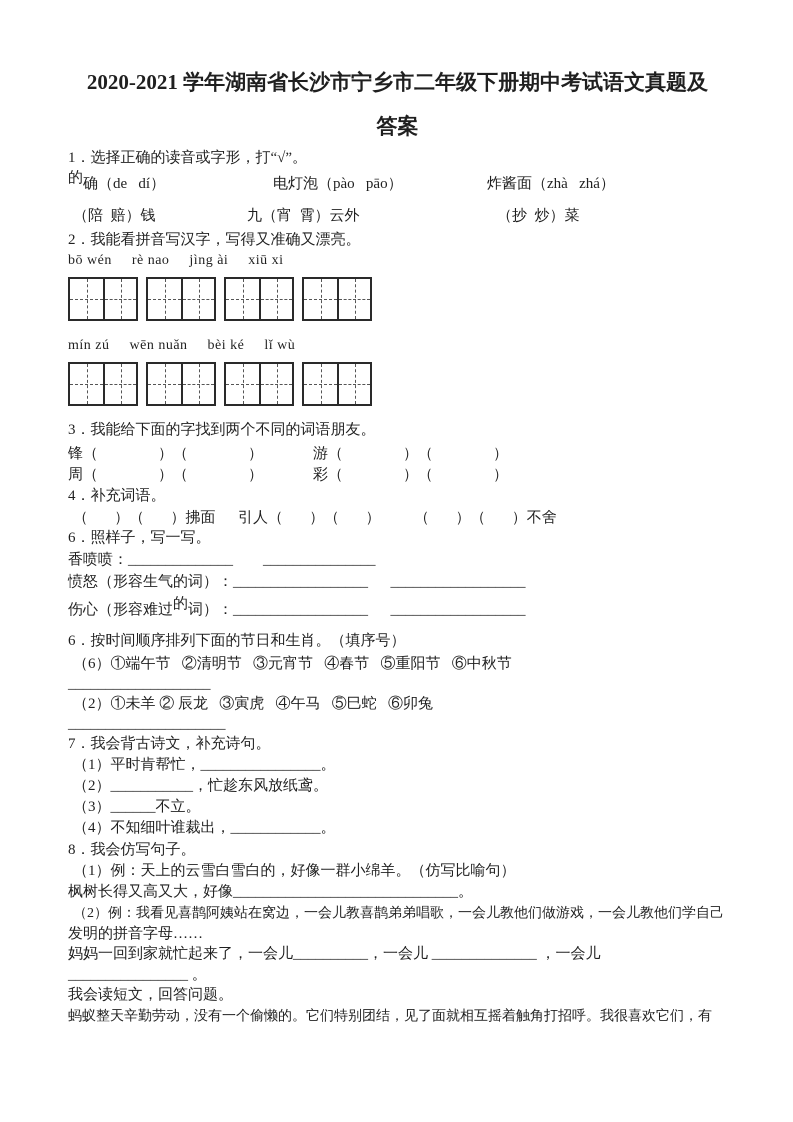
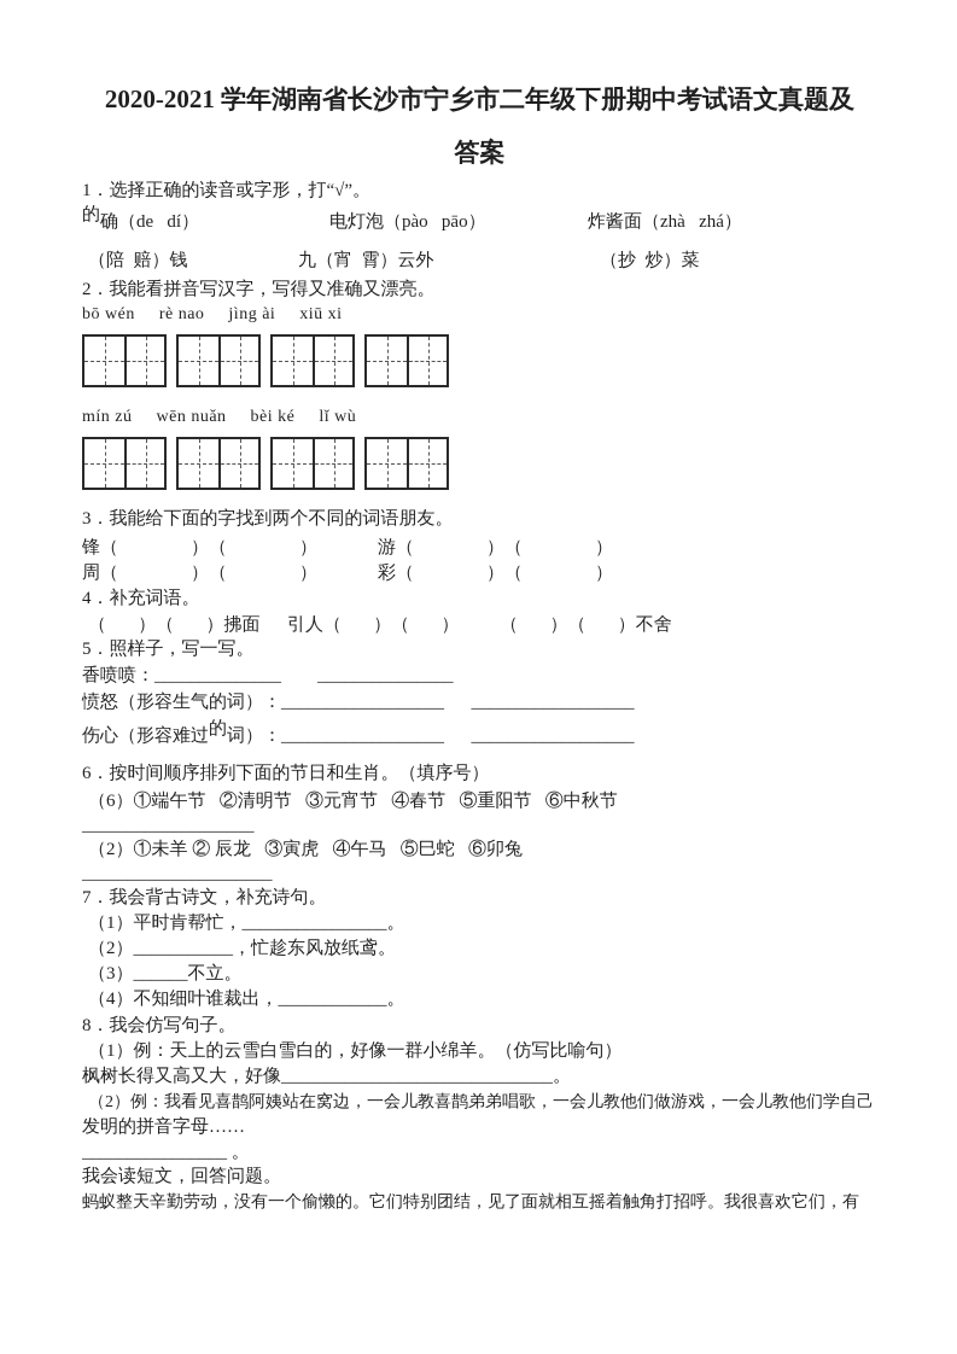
  2020-2021 学年湖南省长沙市宁乡市二年级下册期中考试语文真题及
  答案
  1．选择正确的读音或字形，打“√”。
  的确（de dí）
  电灯泡（pào pāo）
  炸酱面（zhà zhá）
  （陪 赔）钱
  九（宵 霄）云外
  （抄 炒）菜
  2．我能看拼音写汉字，写得又准确又漂亮。
  bō wén rè nao jìng ài xiū xi
  mín zú wēn nuǎn bèi ké lǐ wù
  3．我能给下面的字找到两个不同的词语朋友。
  锋（ ）（ ）
  游（ ）（ ）
  周（ ）（ ）
  彩（ ）（ ）
  4．补充词语。
  （ ）（ ）拂面 引人（ ）（ ） （ ）（ ）不舍
- 6．照样子，写一写。
+ 5．照样子，写一写。
  香喷喷：______________ _______________
  愤怒（形容生气的词）：__________________ __________________
  伤心（形容难过的词）：__________________ __________________
  6．按时间顺序排列下面的节日和生肖。（填序号）
  （6）①端午节 ②清明节 ③元宵节 ④春节 ⑤重阳节 ⑥中秋节
  ___________________
  （2）①未羊 ② 辰龙 ③寅虎 ④午马 ⑤巳蛇 ⑥卯兔
  _____________________
  7．我会背古诗文，补充诗句。
  （1）平时肯帮忙，________________。
  （2）___________，忙趁东风放纸鸢。
  （3）______不立。
  （4）不知细叶谁裁出，____________。
  8．我会仿写句子。
  （1）例：天上的云雪白雪白的，好像一群小绵羊。（仿写比喻句）
  枫树长得又高又大，好像______________________________。
  （2）例：我看见喜鹊阿姨站在窝边，一会儿教喜鹊弟弟唱歌，一会儿教他们做游戏，一会儿教他们学自己
  发明的拼音字母……
- 妈妈一回到家就忙起来了，一会儿__________，一会儿 ______________ ，一会儿
  ________________ 。
  我会读短文，回答问题。
  蚂蚁整天辛勤劳动，没有一个偷懒的。它们特别团结，见了面就相互摇着触角打招呼。我很喜欢它们，有
